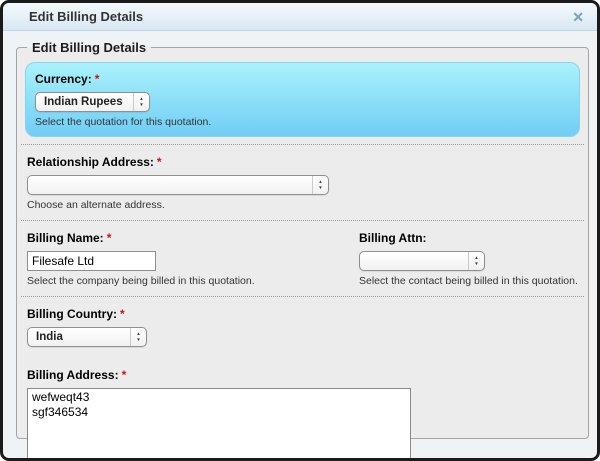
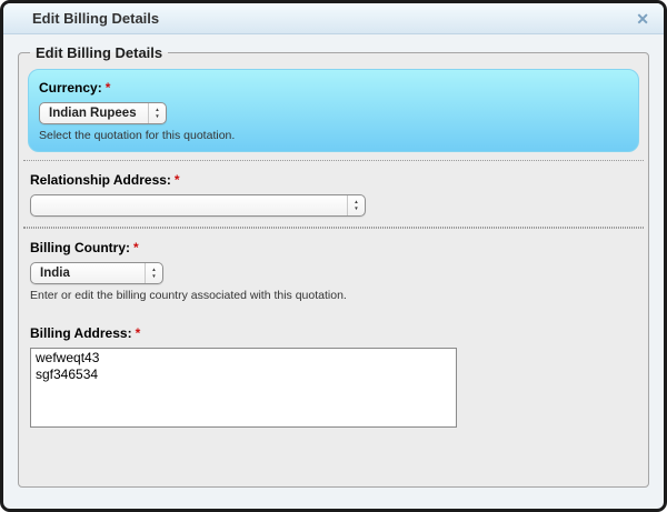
  Edit Billing Details
  ✕
  Edit Billing Details
  Currency: *
  Indian Rupees
  Select the quotation for this quotation.
  Relationship Address: *
- Choose an alternate address.
- Billing Name: *
- Filesafe Ltd
- Select the company being billed in this quotation.
- Billing Attn:
- Select the contact being billed in this quotation.
  Billing Country: *
  India
+ Enter or edit the billing country associated with this quotation.
  Billing Address: *
  wefweqt43
  sgf346534
